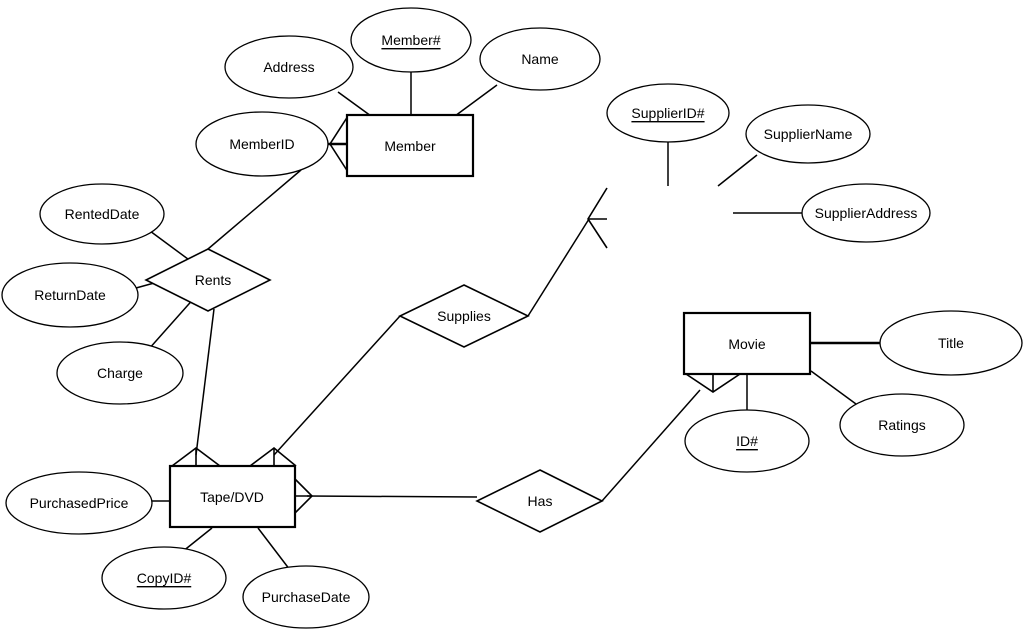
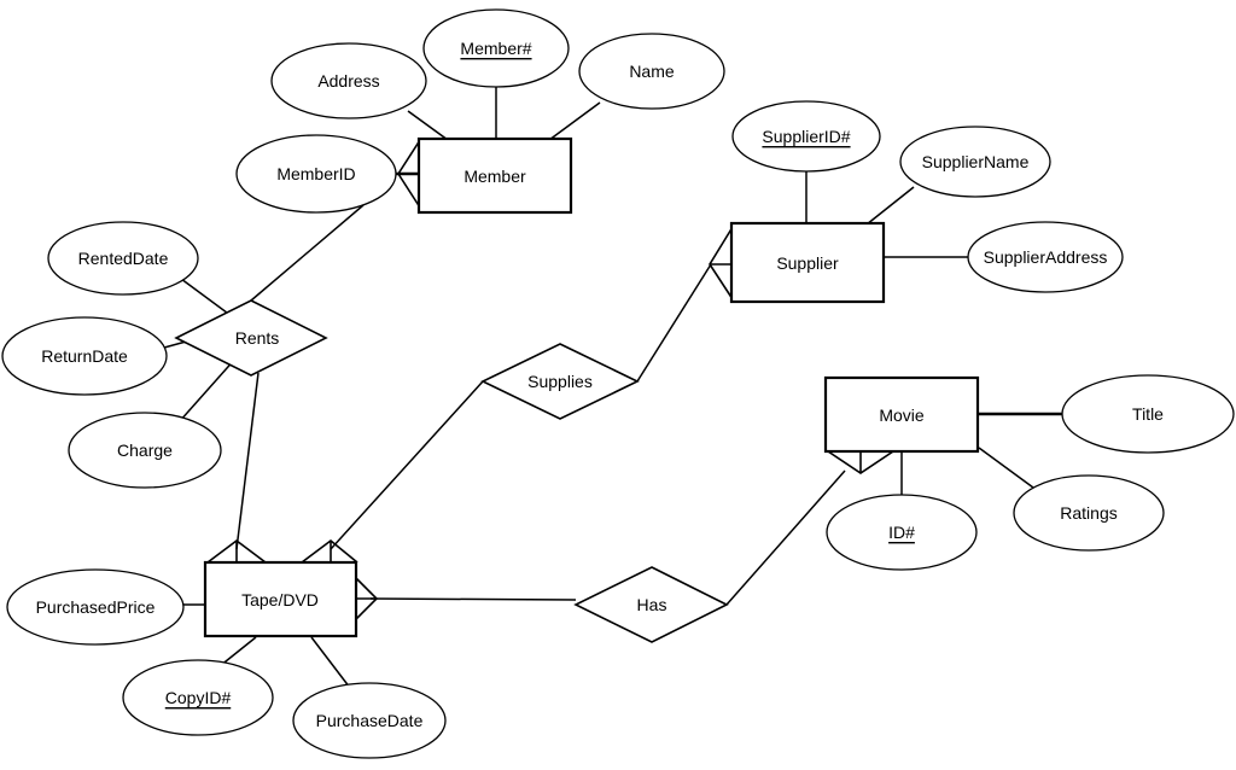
  Member
+ Supplier
  Movie
  Tape/DVD
  Rents
  Supplies
  Has
  Address
  Member#
  Name
  MemberID
  SupplierID#
  SupplierName
  SupplierAddress
  RentedDate
  ReturnDate
  Charge
  PurchasedPrice
  CopyID#
  PurchaseDate
  Title
  Ratings
  ID#
